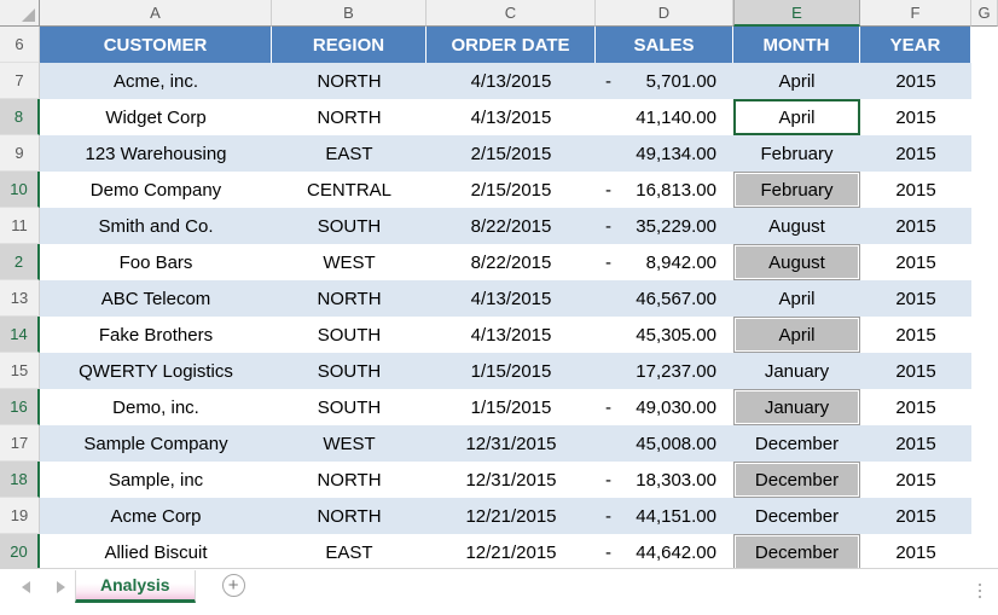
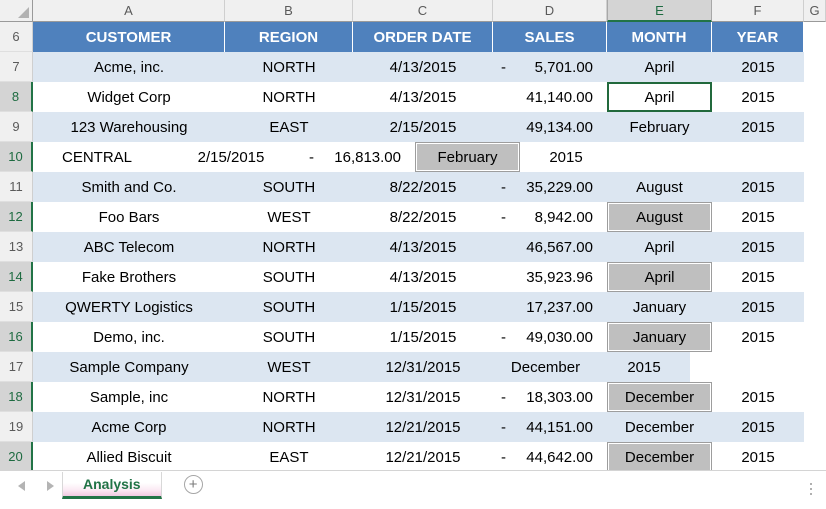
  A
  B
  C
  D
  E
  F
  G
  6
  CUSTOMER
  REGION
  ORDER DATE
  SALES
  MONTH
  YEAR
  7
  Acme, inc.
  NORTH
  4/13/2015
  -
  5,701.00
  April
  2015
  8
  Widget Corp
  NORTH
  4/13/2015
  41,140.00
  April
  2015
  9
  123 Warehousing
  EAST
  2/15/2015
  49,134.00
  February
  2015
  10
- Demo Company
  CENTRAL
  2/15/2015
  -
  16,813.00
  February
  2015
  11
  Smith and Co.
  SOUTH
  8/22/2015
  -
  35,229.00
  August
  2015
- 2
+ 12
  Foo Bars
  WEST
  8/22/2015
  -
  8,942.00
  August
  2015
  13
  ABC Telecom
  NORTH
  4/13/2015
  46,567.00
  April
  2015
  14
  Fake Brothers
  SOUTH
  4/13/2015
- 45,305.00
+ 35,923.96
  April
  2015
  15
  QWERTY Logistics
  SOUTH
  1/15/2015
  17,237.00
  January
  2015
  16
  Demo, inc.
  SOUTH
  1/15/2015
  -
  49,030.00
  January
  2015
  17
  Sample Company
  WEST
  12/31/2015
- 45,008.00
  December
  2015
  18
  Sample, inc
  NORTH
  12/31/2015
  -
  18,303.00
  December
  2015
  19
  Acme Corp
  NORTH
  12/21/2015
  -
  44,151.00
  December
  2015
  20
  Allied Biscuit
  EAST
  12/21/2015
  -
  44,642.00
  December
  2015
  Analysis
  +
